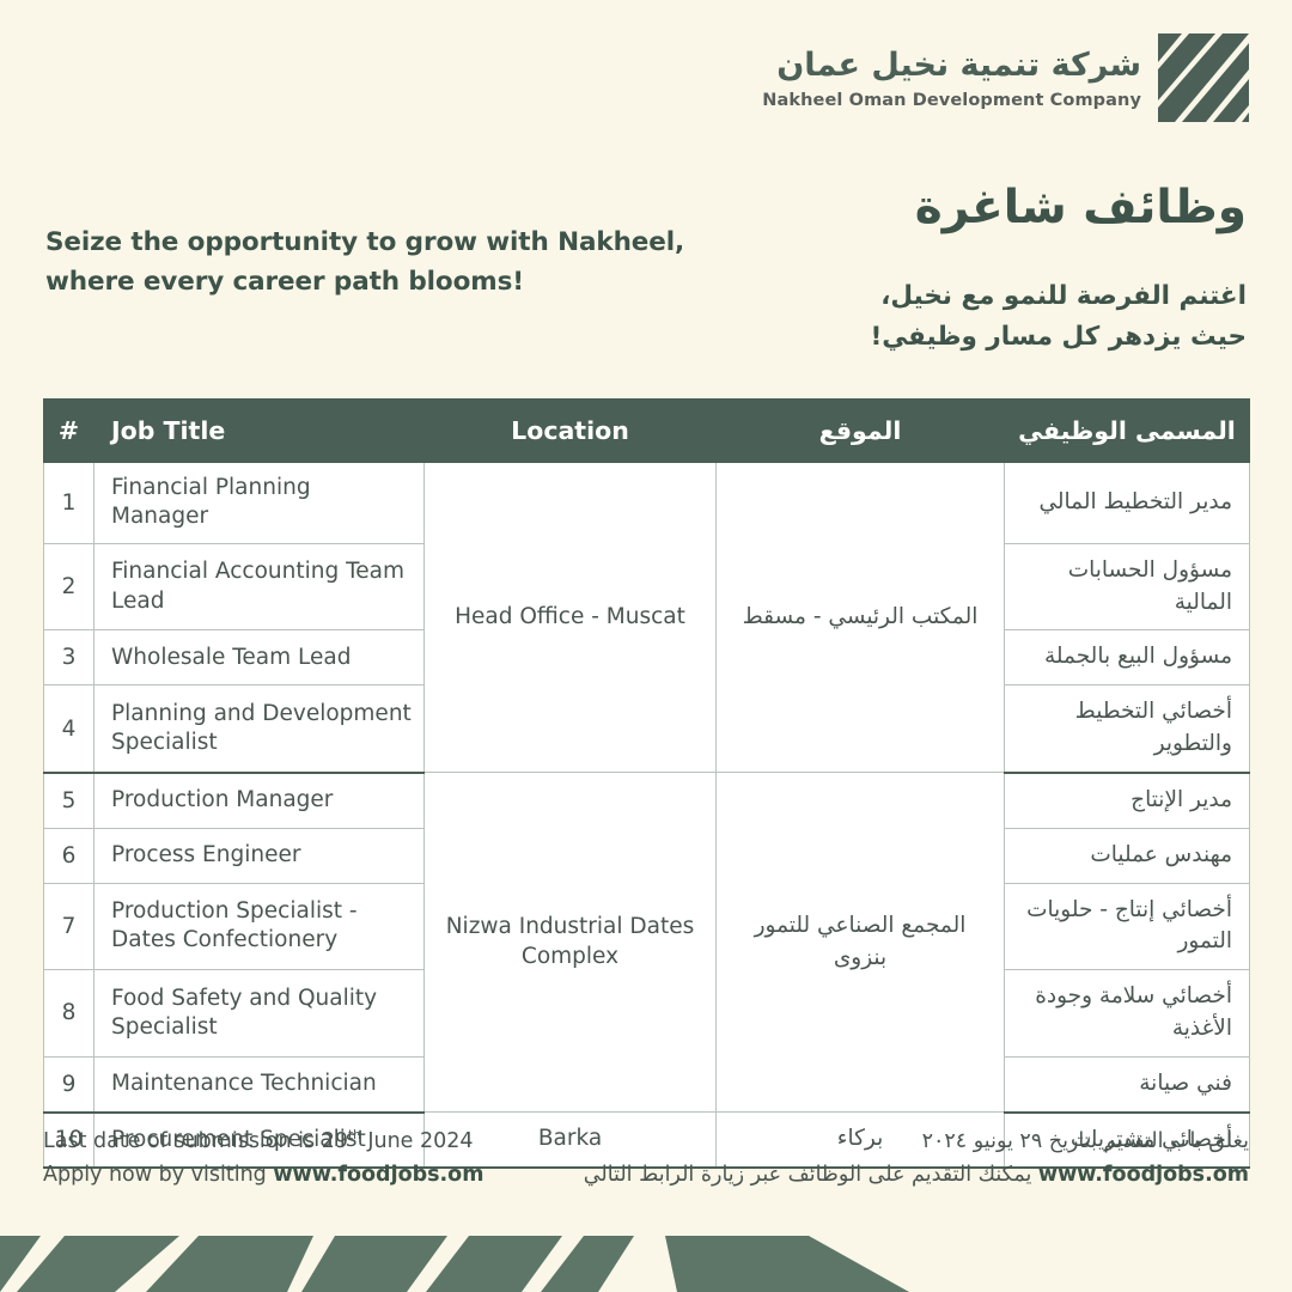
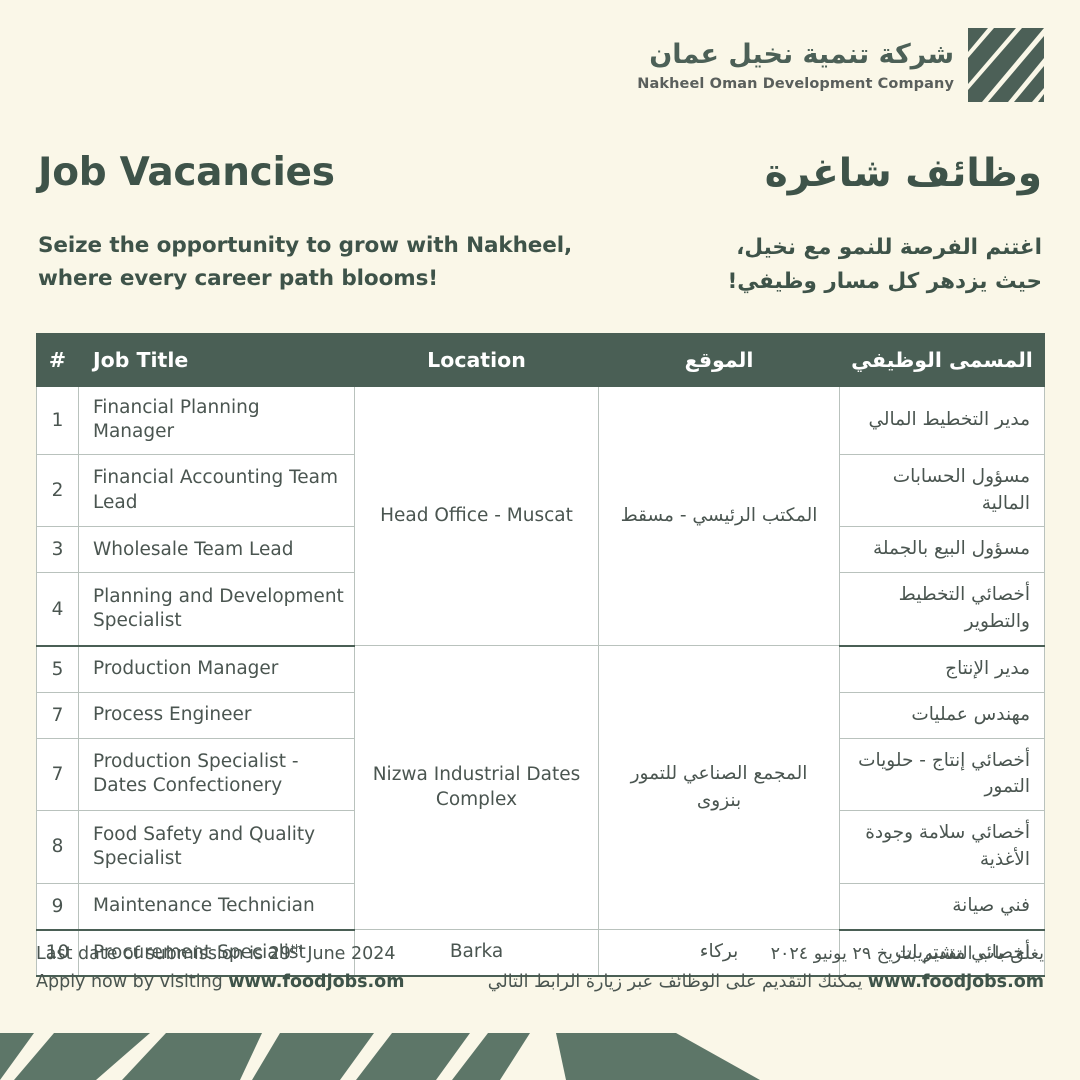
  شركة تنمية نخيل عمان
  Nakheel Oman Development Company
+ Job Vacancies
  Seize the opportunity to grow with Nakheel,
  where every career path blooms!
  وظائف شاغرة
  اغتنم الفرصة للنمو مع نخيل،
  حيث يزدهر كل مسار وظيفي!
  #	Job Title	Location	الموقع	المسمى الوظيفي
  1	Financial Planning Manager	Head Office - Muscat	المكتب الرئيسي - مسقط	مدير التخطيط المالي
  2	Financial Accounting Team Lead	مسؤول الحسابات المالية
  3	Wholesale Team Lead	مسؤول البيع بالجملة
  4	Planning and Development Specialist	أخصائي التخطيط والتطوير
  5	Production Manager	Nizwa Industrial Dates Complex	المجمع الصناعي للتمور بنزوى	مدير الإنتاج
- 6	Process Engineer	مهندس عمليات
+ 7	Process Engineer	مهندس عمليات
  7	Production Specialist - Dates Confectionery	أخصائي إنتاج - حلويات التمور
  8	Food Safety and Quality Specialist	أخصائي سلامة وجودة الأغذية
  9	Maintenance Technician	فني صيانة
  10	Procurement Specialist	Barka	بركاء	أخصائي مشتريات
  Last date of submission is 29th June 2024
  Apply now by visiting www.foodjobs.om
  يغلق باب التقديم بتاريخ ٢٩ يونيو ٢٠٢٤
  www.foodjobs.om يمكنك التقديم على الوظائف عبر زيارة الرابط التالي
